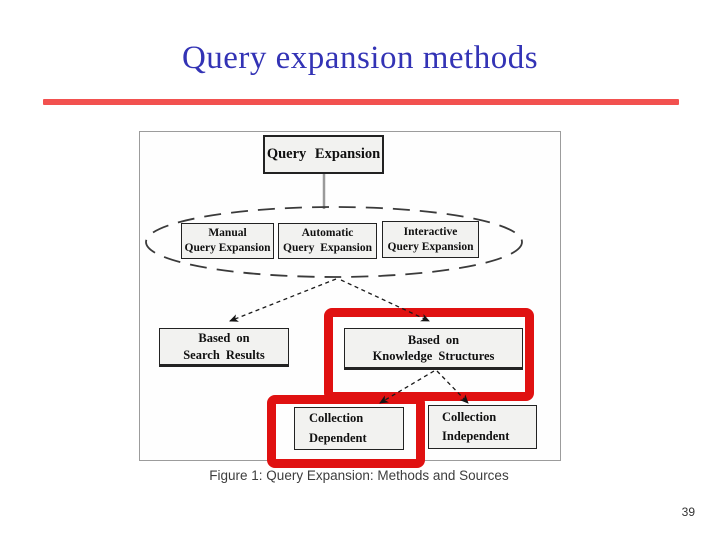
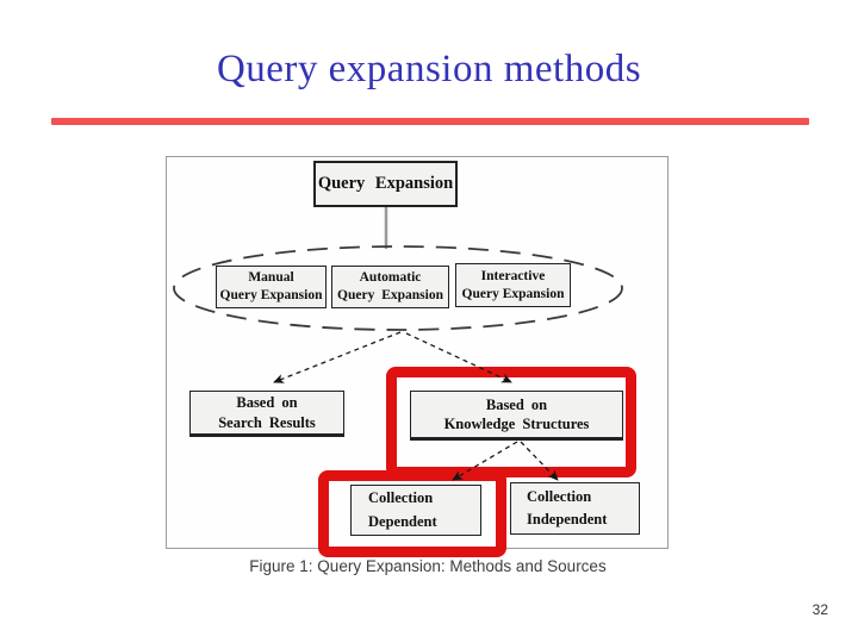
  Query expansion methods
  Query Expansion
  Manual
  Query Expansion
  Automatic
  Query Expansion
  Interactive
  Query Expansion
  Based on
  Search Results
  Based on
  Knowledge Structures
  Collection
  Dependent
  Collection
  Independent
  Figure 1: Query Expansion: Methods and Sources
- 39
+ 32
